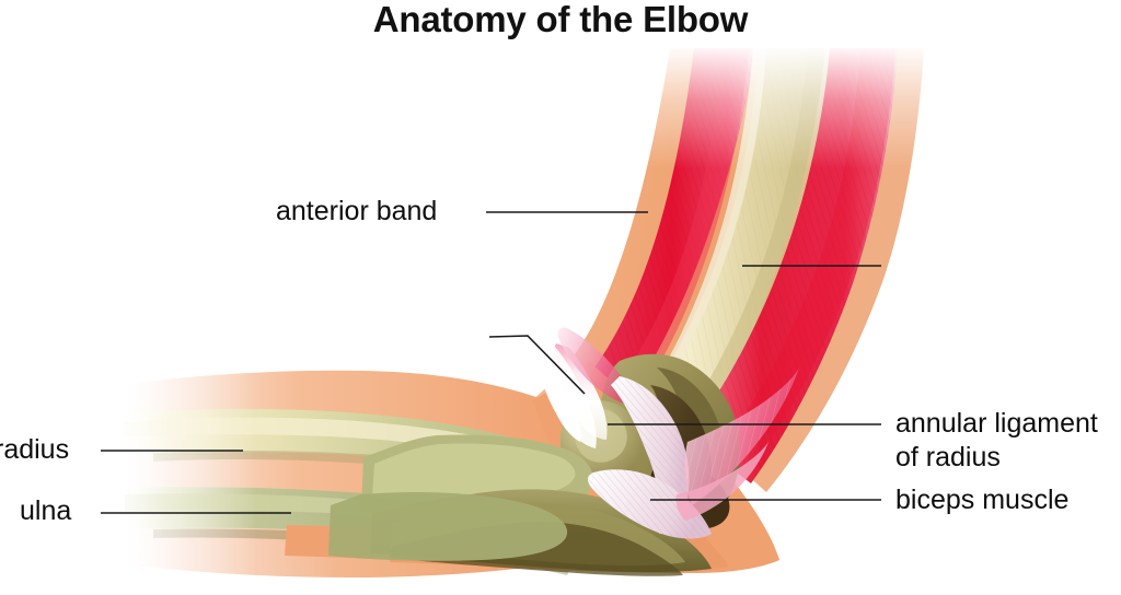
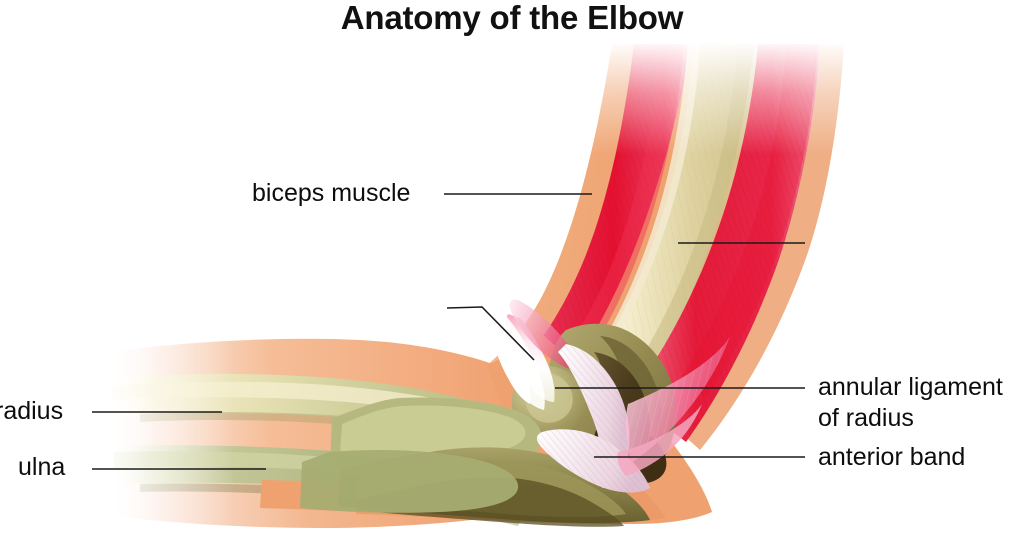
  Anatomy of the Elbow
- anterior band
+ biceps muscle
  adius
  ulna
  annular ligament
  of radius
- biceps muscle
+ anterior band
